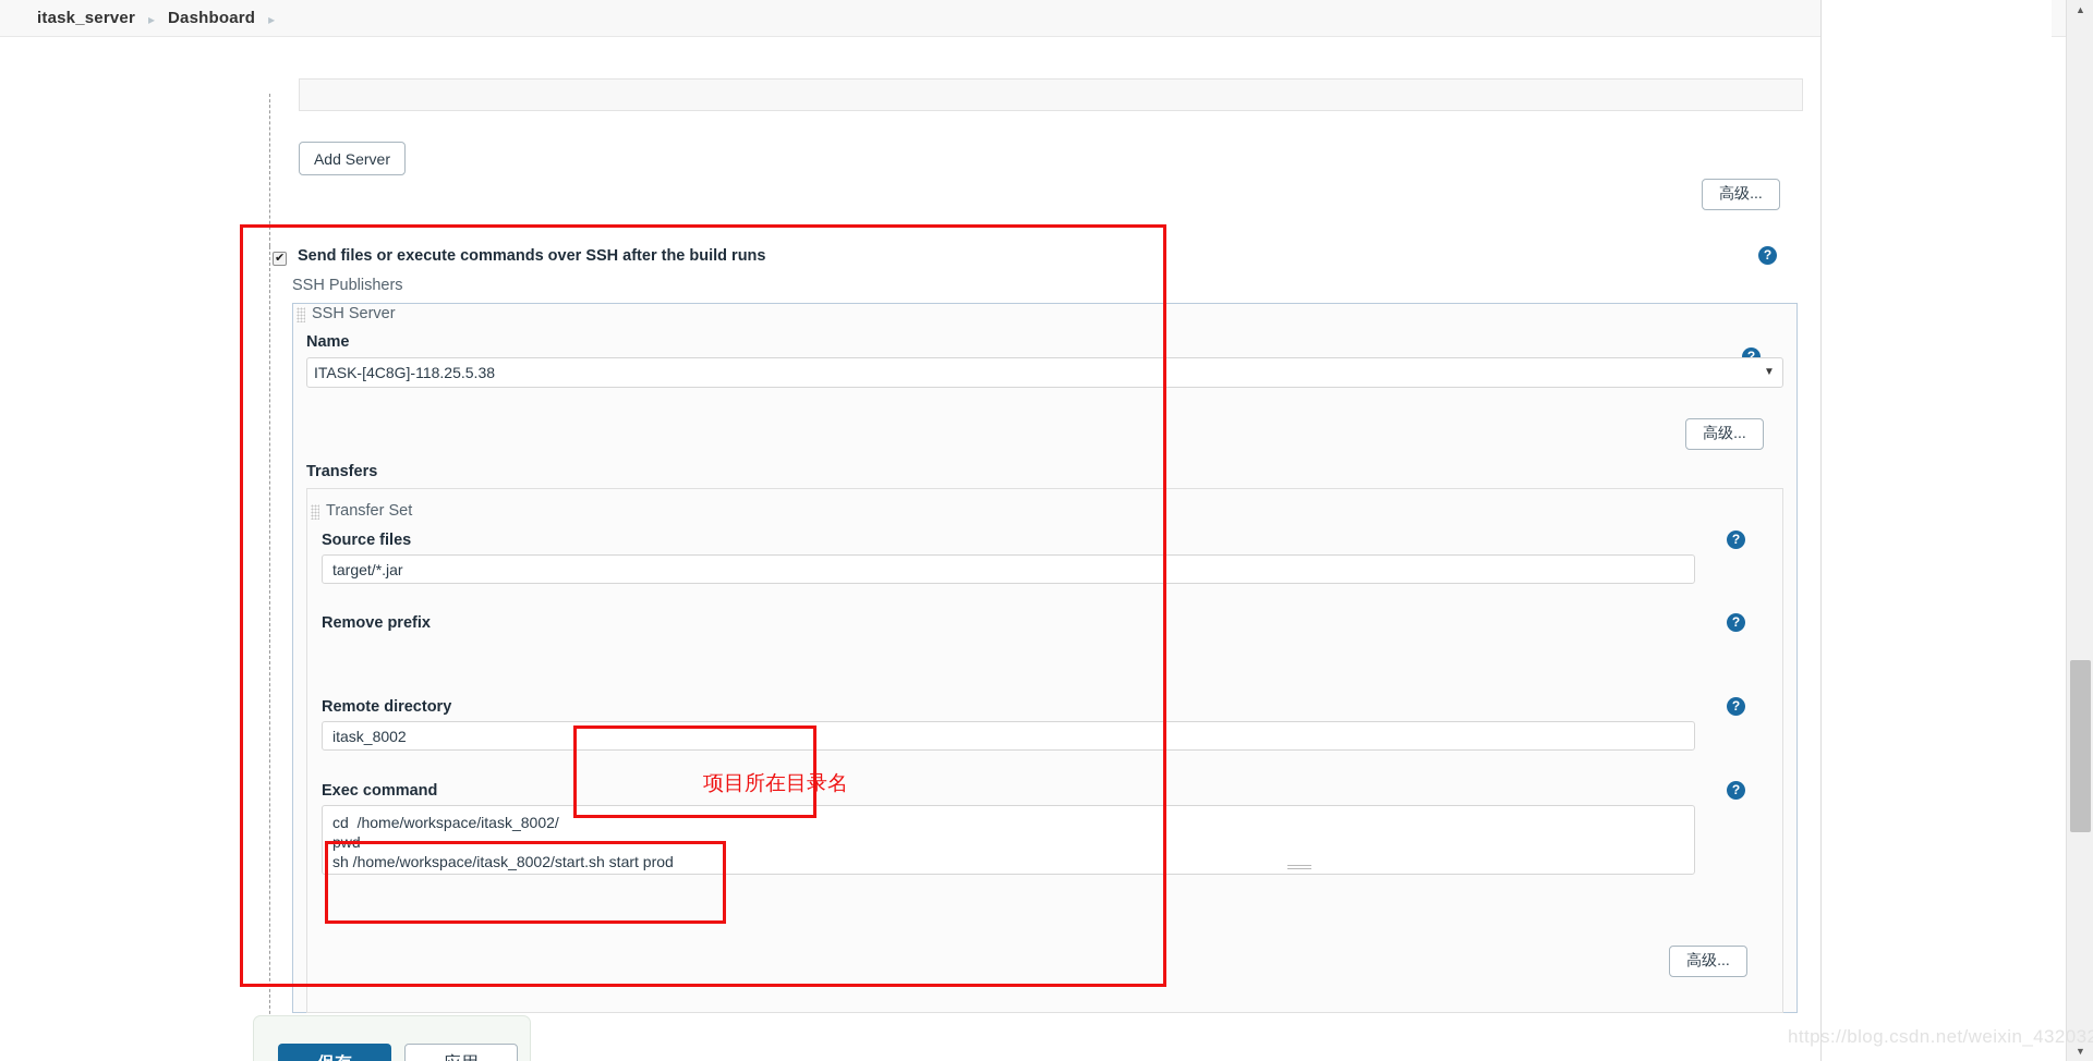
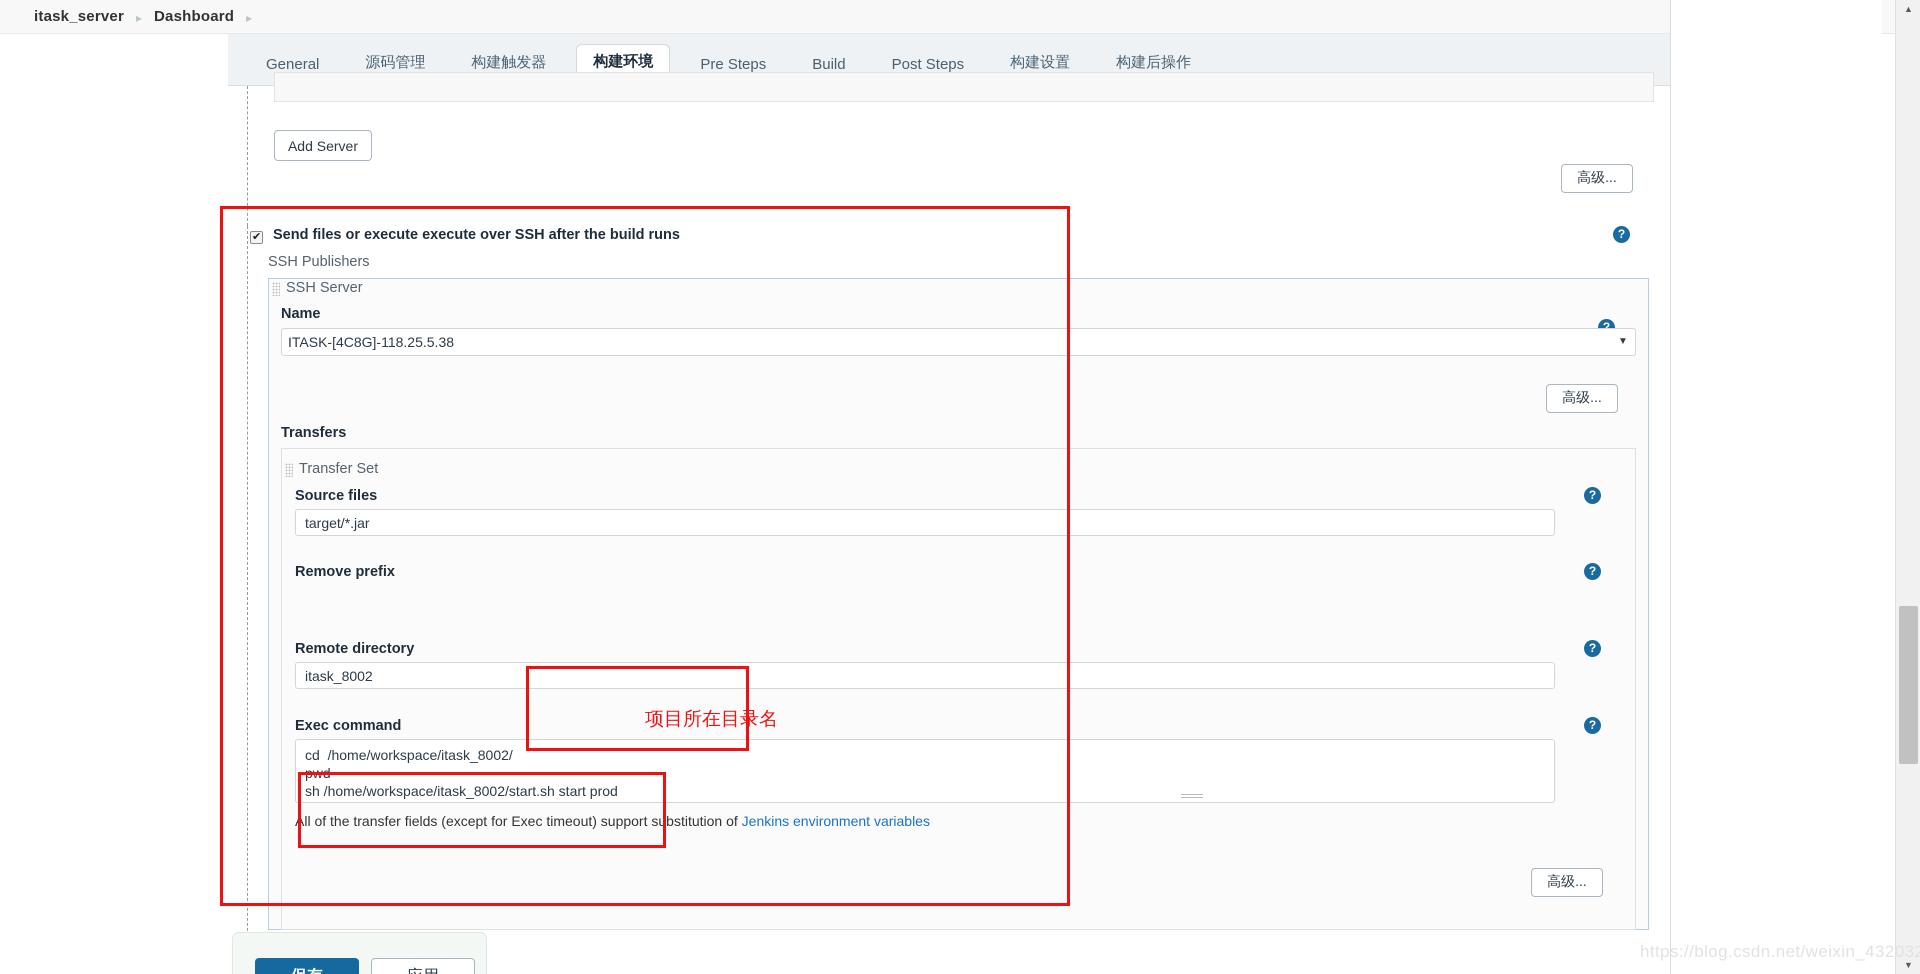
  itask_server
  ▸
  Dashboard
  ▸
+ General
+ 源码管理
+ 构建触发器
+ 构建环境
+ Pre Steps
+ Build
+ Post Steps
+ 构建设置
+ 构建后操作
  Add Server
  高级...
- Send files or execute commands over SSH after the build runs
+ Send files or execute execute over SSH after the build runs
  ?
  SSH Publishers
  SSH Server
  ?
  Name
  ITASK-[4C8G]-118.25.5.38
  ▼
  高级...
  Transfers
  Transfer Set
  Source files
  ?
  target/*.jar
  Remove prefix
  ?
  Remote directory
  ?
  itask_8002
  Exec command
  ?
  cd /home/workspace/itask_8002/
  pwd
  sh /home/workspace/itask_8002/start.sh start prod
+ All of the transfer fields (except for Exec timeout) support substitution of Jenkins environment variables
  高级...
  项目所在目录名
  ▲
  ▼
  https://blog.csdn.net/weixin_432032
